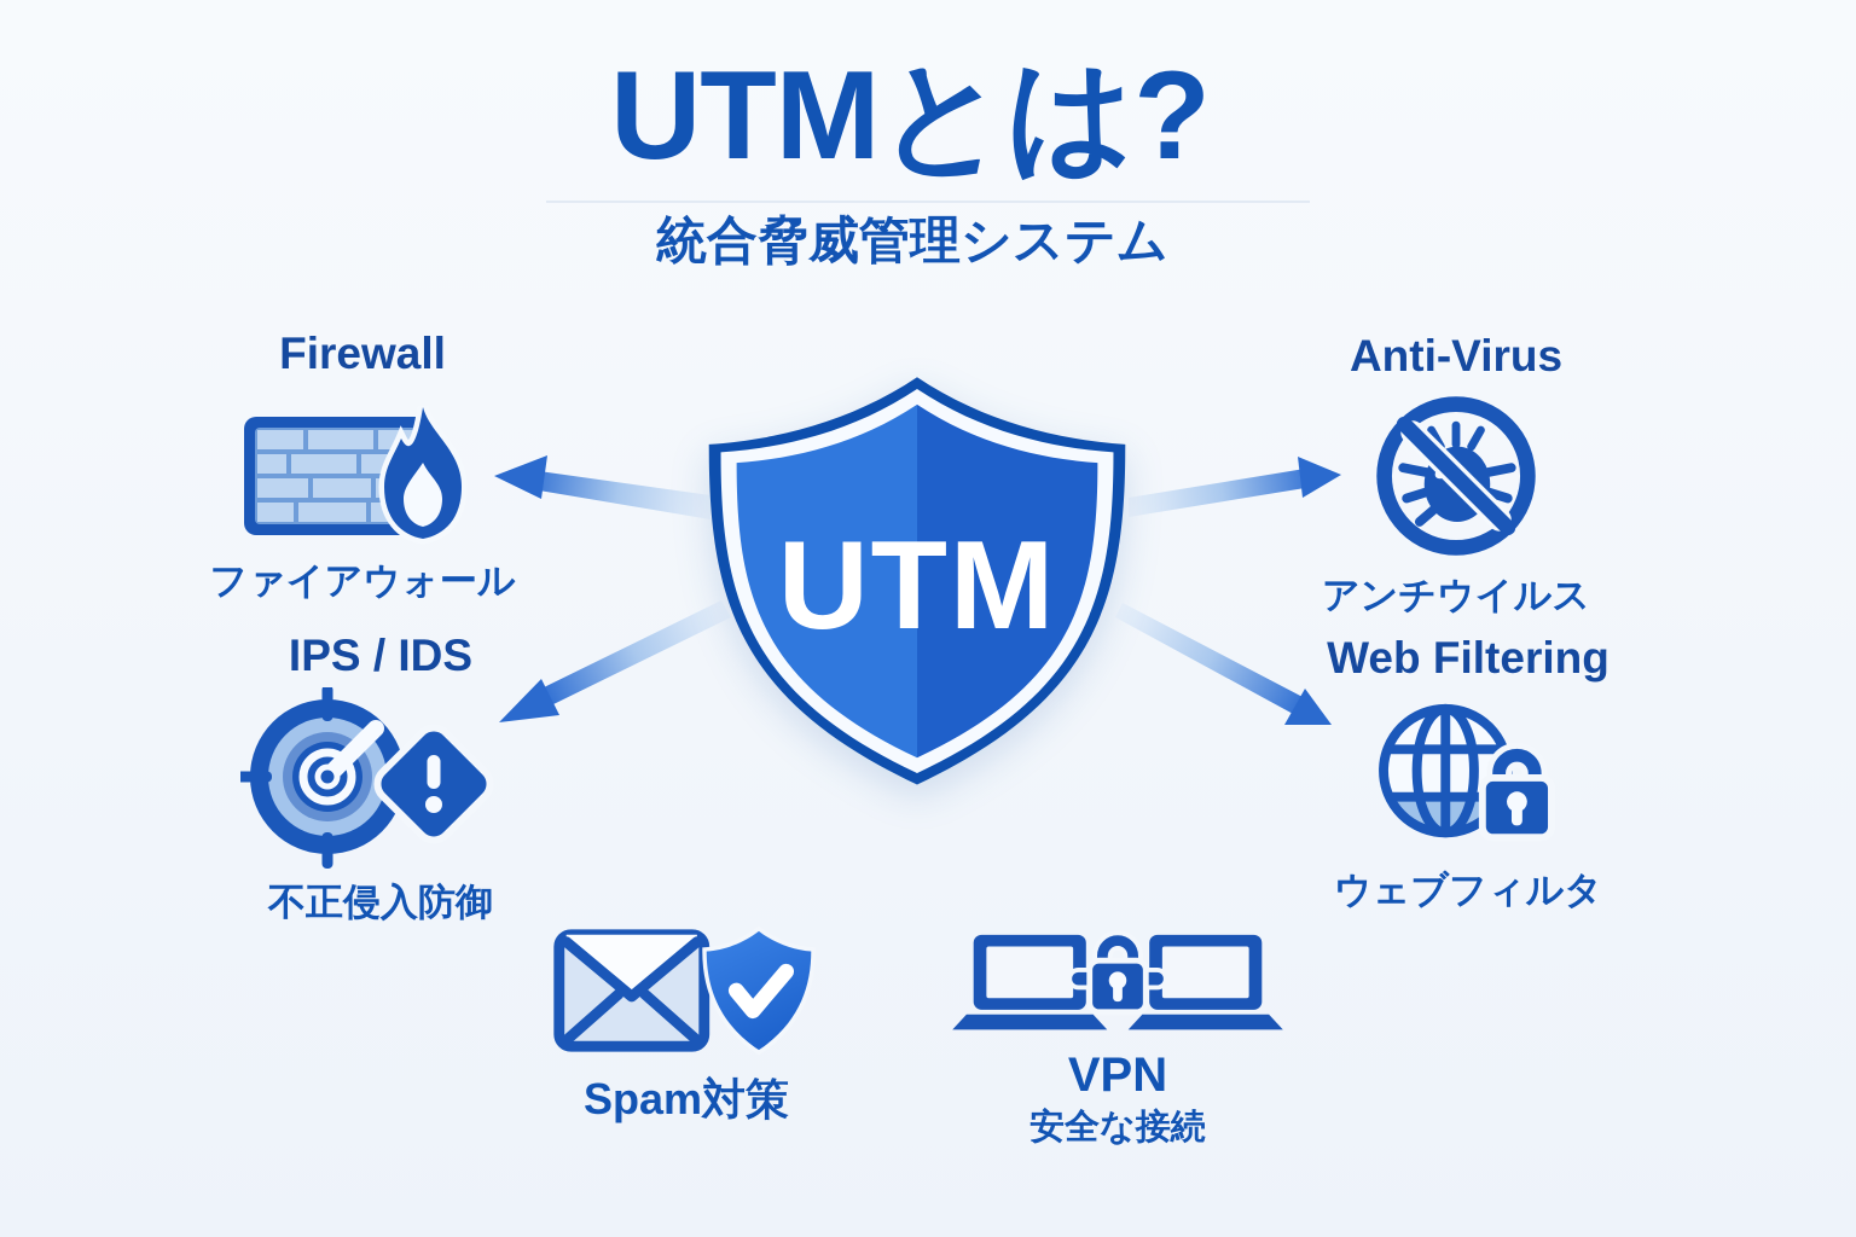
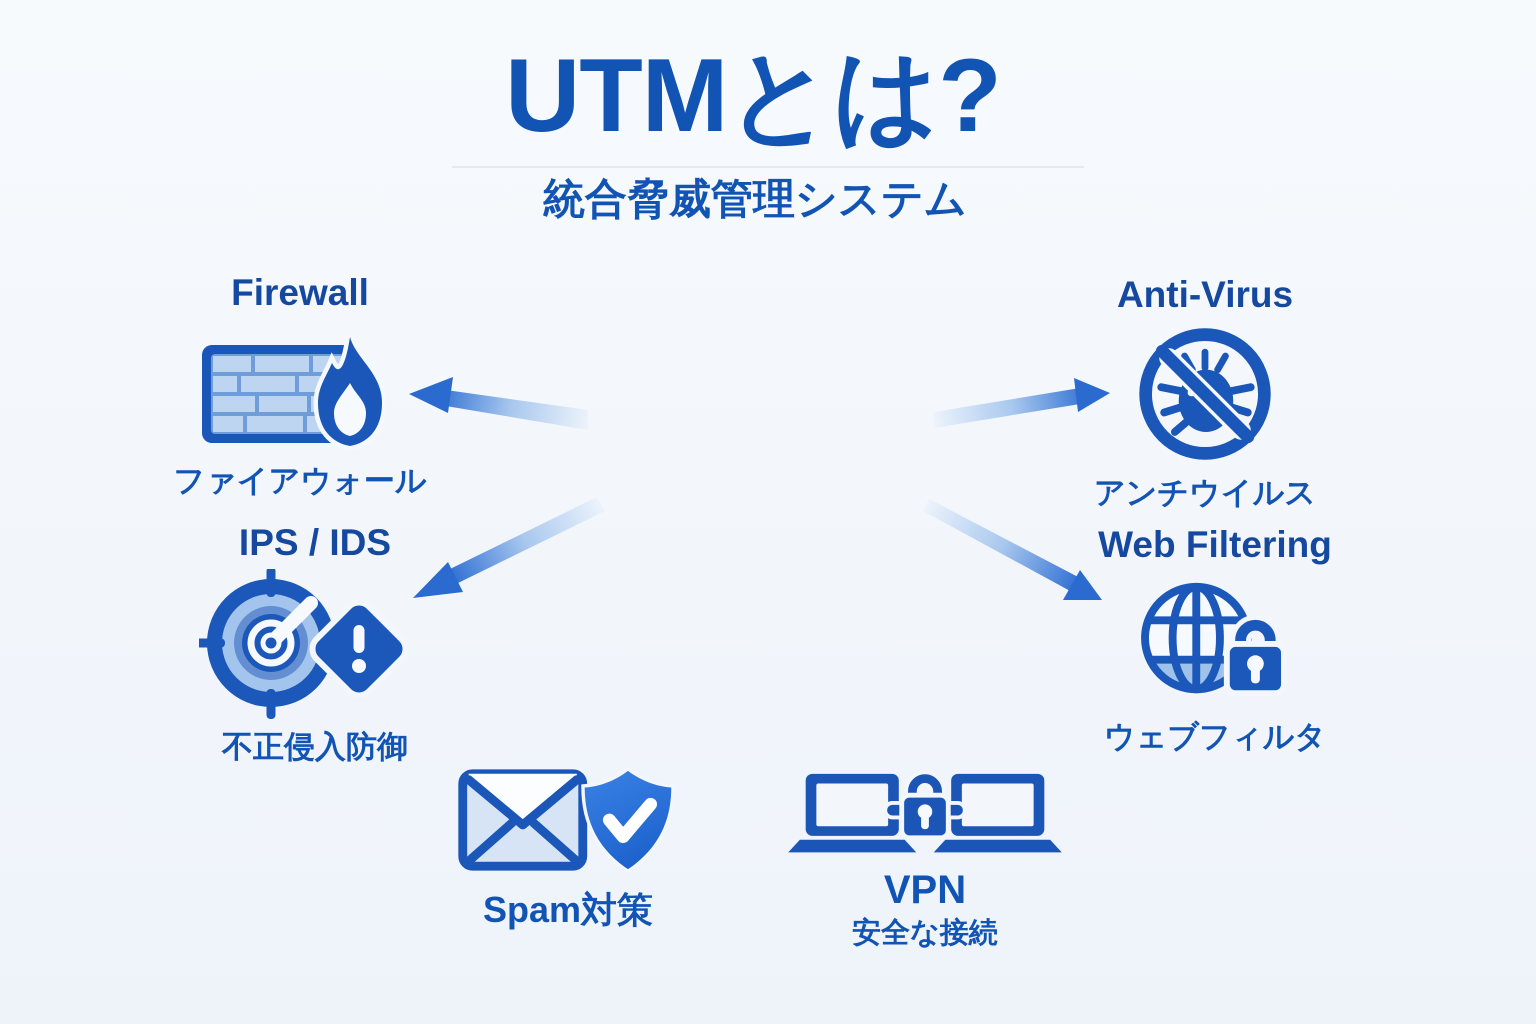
  UTMとは?
  統合脅威管理システム
- UTM
  Firewall
  ファイアウォール
  Anti-Virus
  アンチウイルス
  IPS / IDS
  不正侵入防御
  Web Filtering
  ウェブフィルタ
  Spam対策
  VPN
  安全な接続
